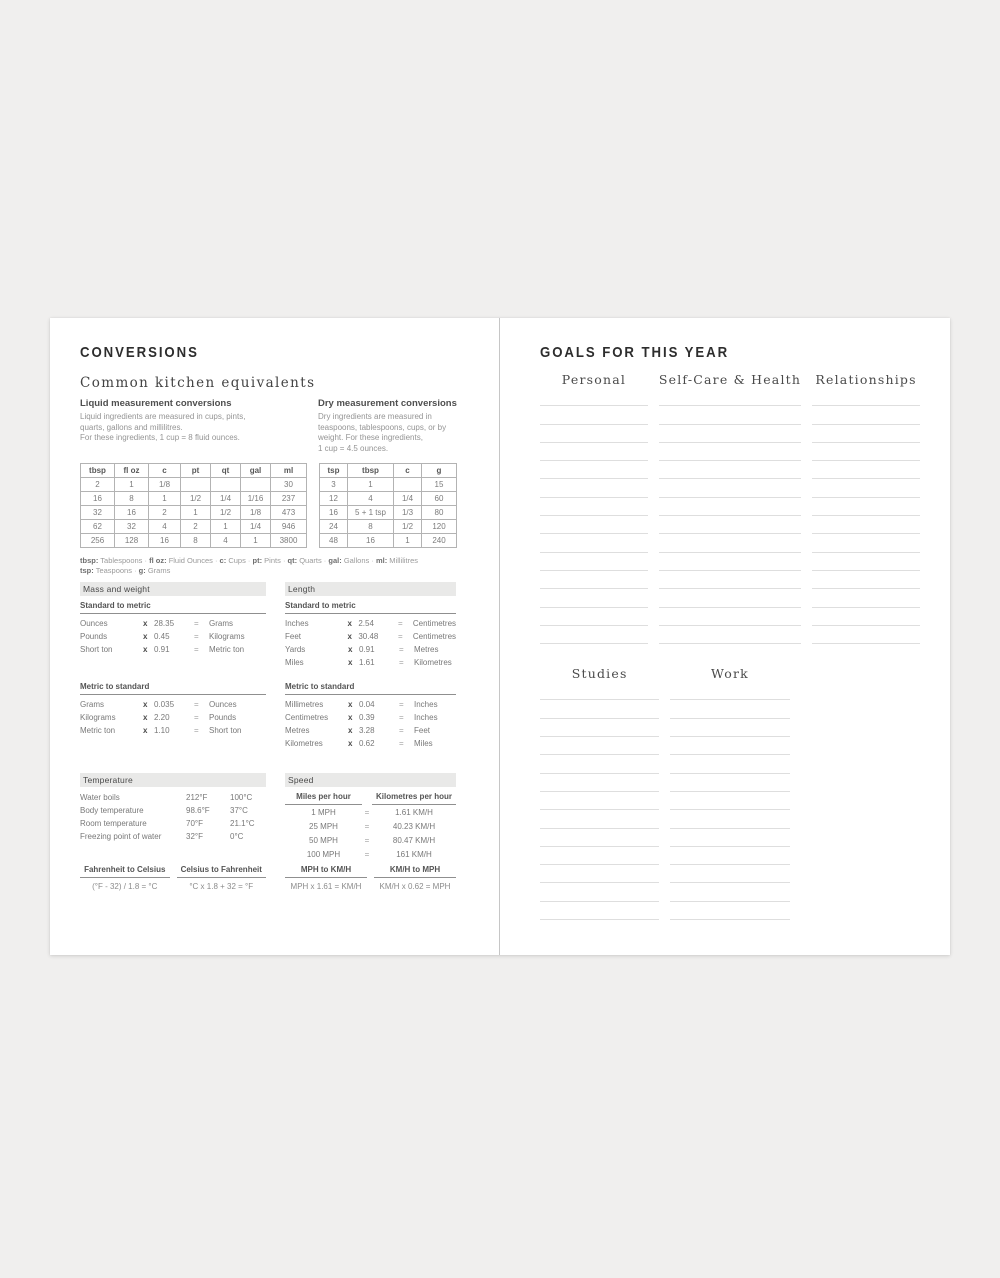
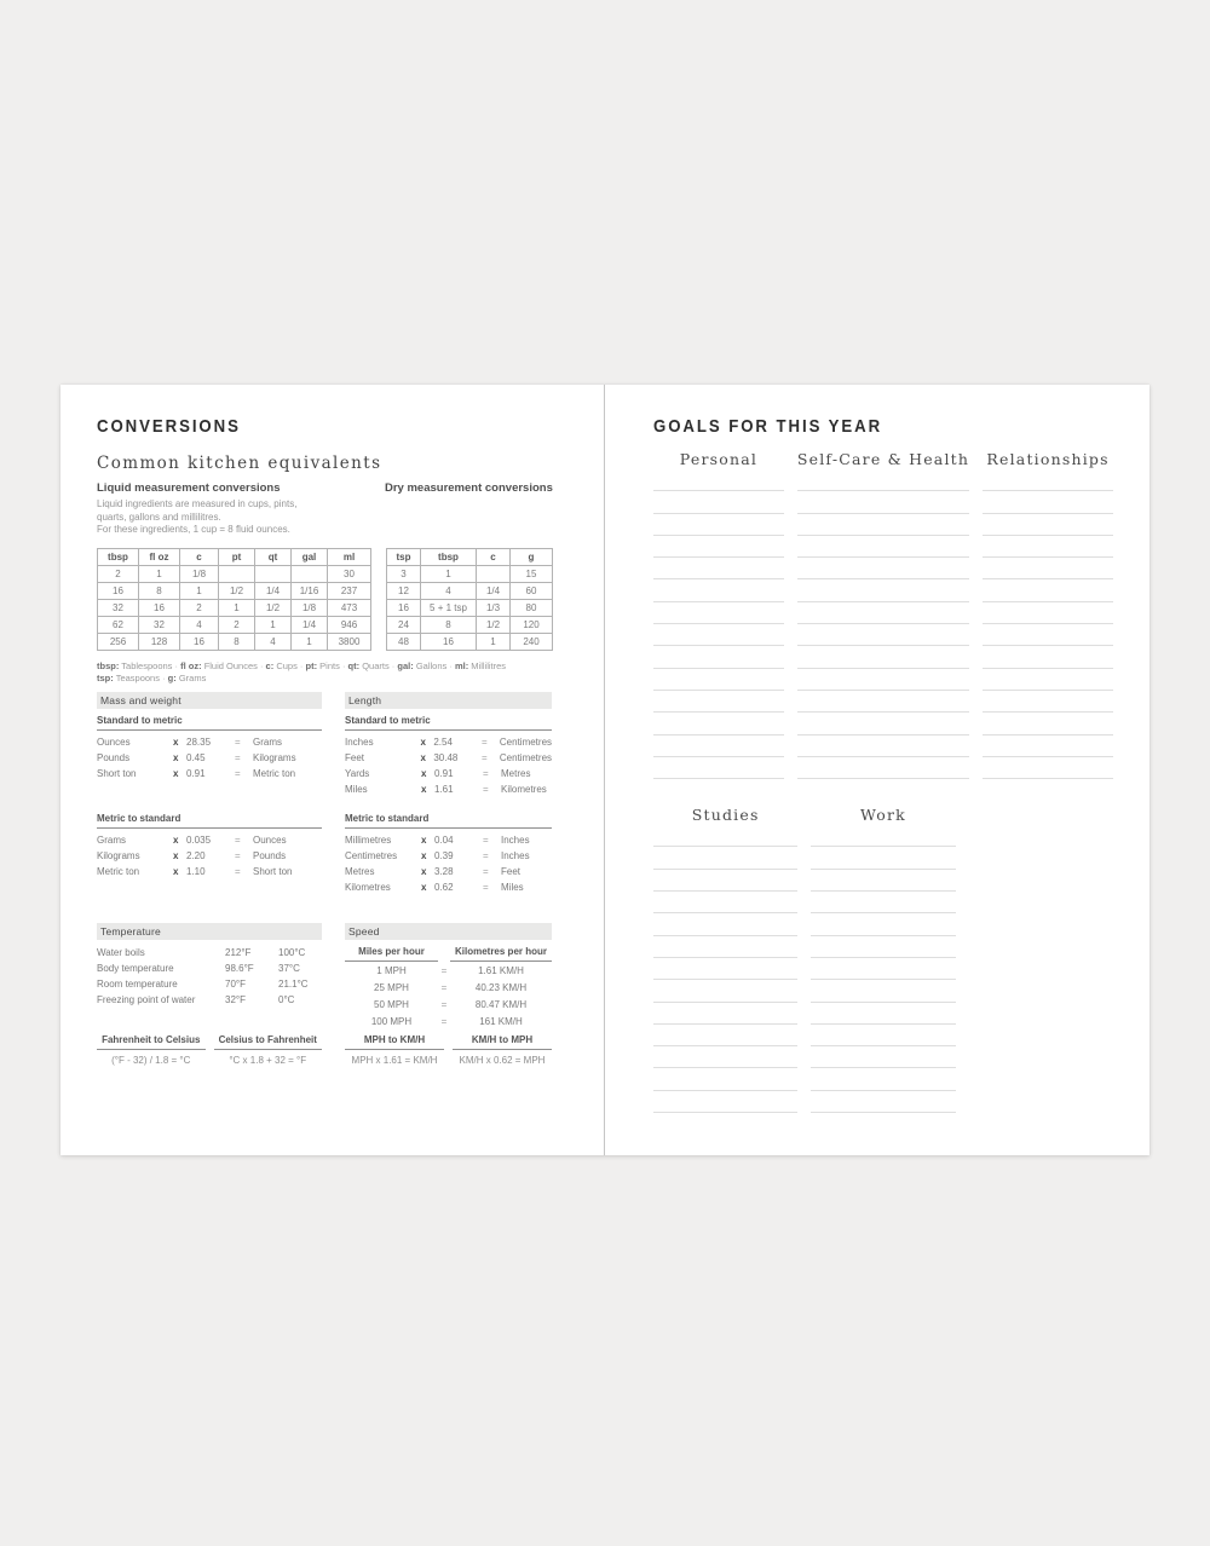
  CONVERSIONS
  Common kitchen equivalents
  Liquid measurement conversions
  Liquid ingredients are measured in cups, pints,
  quarts, gallons and millilitres.
  For these ingredients, 1 cup = 8 fluid ounces.
  Dry measurement conversions
- Dry ingredients are measured in
- teaspoons, tablespoons, cups, or by
- weight. For these ingredients,
- 1 cup = 4.5 ounces.
  tbsp	fl oz	c	pt	qt	gal	ml
  2	1	1/8				30
  16	8	1	1/2	1/4	1/16	237
  32	16	2	1	1/2	1/8	473
  62	32	4	2	1	1/4	946
  256	128	16	8	4	1	3800
  tsp	tbsp	c	g
  3	1		15
  12	4	1/4	60
  16	5 + 1 tsp	1/3	80
  24	8	1/2	120
  48	16	1	240
  tbsp: Tablespoons fl oz: Fluid Ounces c: Cups pt: Pints qt: Quarts gal: Gallons ml: Millilitres
  tsp: Teaspoons g: Grams
  Mass and weight
  Standard to metric
  Ounces
  x
  28.35
  =
  Grams
  Pounds
  x
  0.45
  =
  Kilograms
  Short ton
  x
  0.91
  =
  Metric ton
  Length
  Standard to metric
  Inches
  x
  2.54
  =
  Centimetres
  Feet
  x
  30.48
  =
  Centimetres
  Yards
  x
  0.91
  =
  Metres
  Miles
  x
  1.61
  =
  Kilometres
  Metric to standard
  Grams
  x
  0.035
  =
  Ounces
  Kilograms
  x
  2.20
  =
  Pounds
  Metric ton
  x
  1.10
  =
  Short ton
  Metric to standard
  Millimetres
  x
  0.04
  =
  Inches
  Centimetres
  x
  0.39
  =
  Inches
  Metres
  x
  3.28
  =
  Feet
  Kilometres
  x
  0.62
  =
  Miles
  Temperature
  Water boils
  212°F
  100°C
  Body temperature
  98.6°F
  37°C
  Room temperature
  70°F
  21.1°C
  Freezing point of water
  32°F
  0°C
  Speed
  Miles per hour
  Kilometres per hour
  1 MPH
  =
  1.61 KM/H
  25 MPH
  =
  40.23 KM/H
  50 MPH
  =
  80.47 KM/H
  100 MPH
  =
  161 KM/H
  Fahrenheit to Celsius
  (°F - 32) / 1.8 = °C
  Celsius to Fahrenheit
  °C x 1.8 + 32 = °F
  MPH to KM/H
  MPH x 1.61 = KM/H
  KM/H to MPH
  KM/H x 0.62 = MPH
  GOALS FOR THIS YEAR
  Personal
  Self-Care & Health
  Relationships
  Studies
  Work
